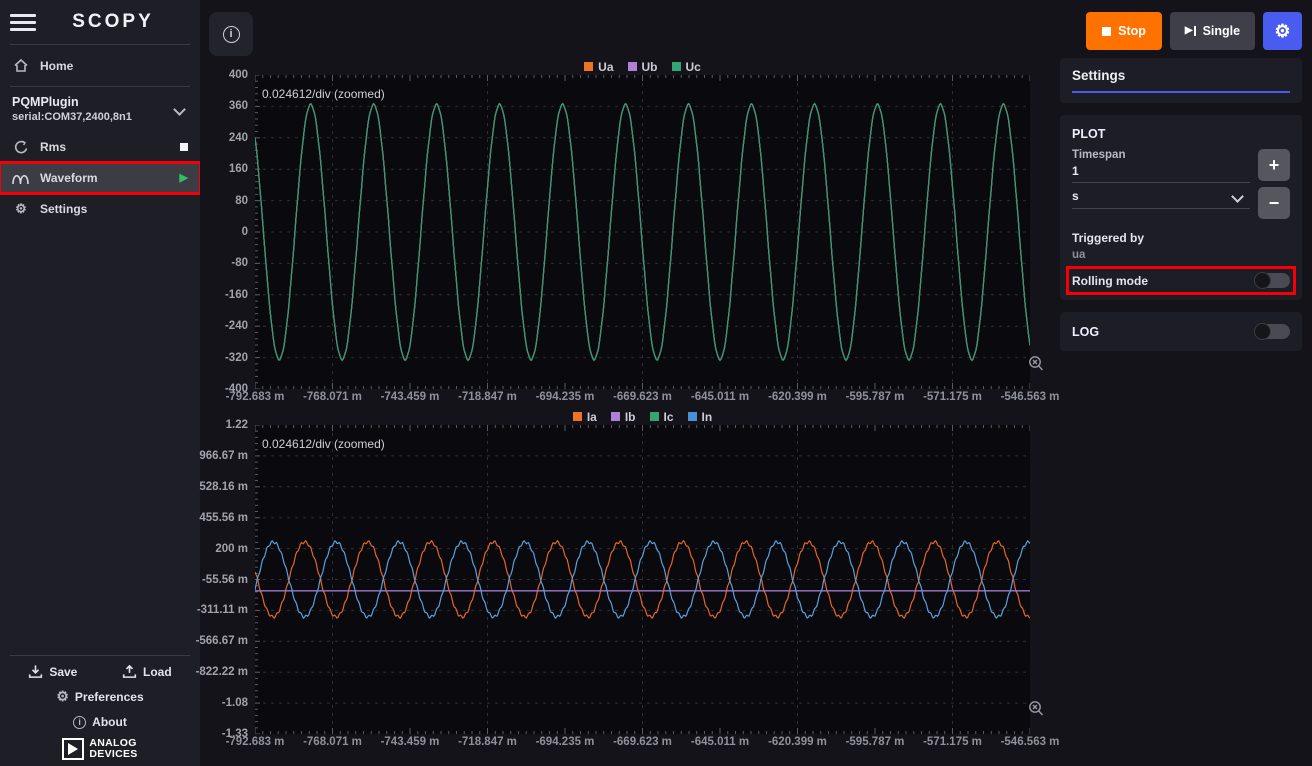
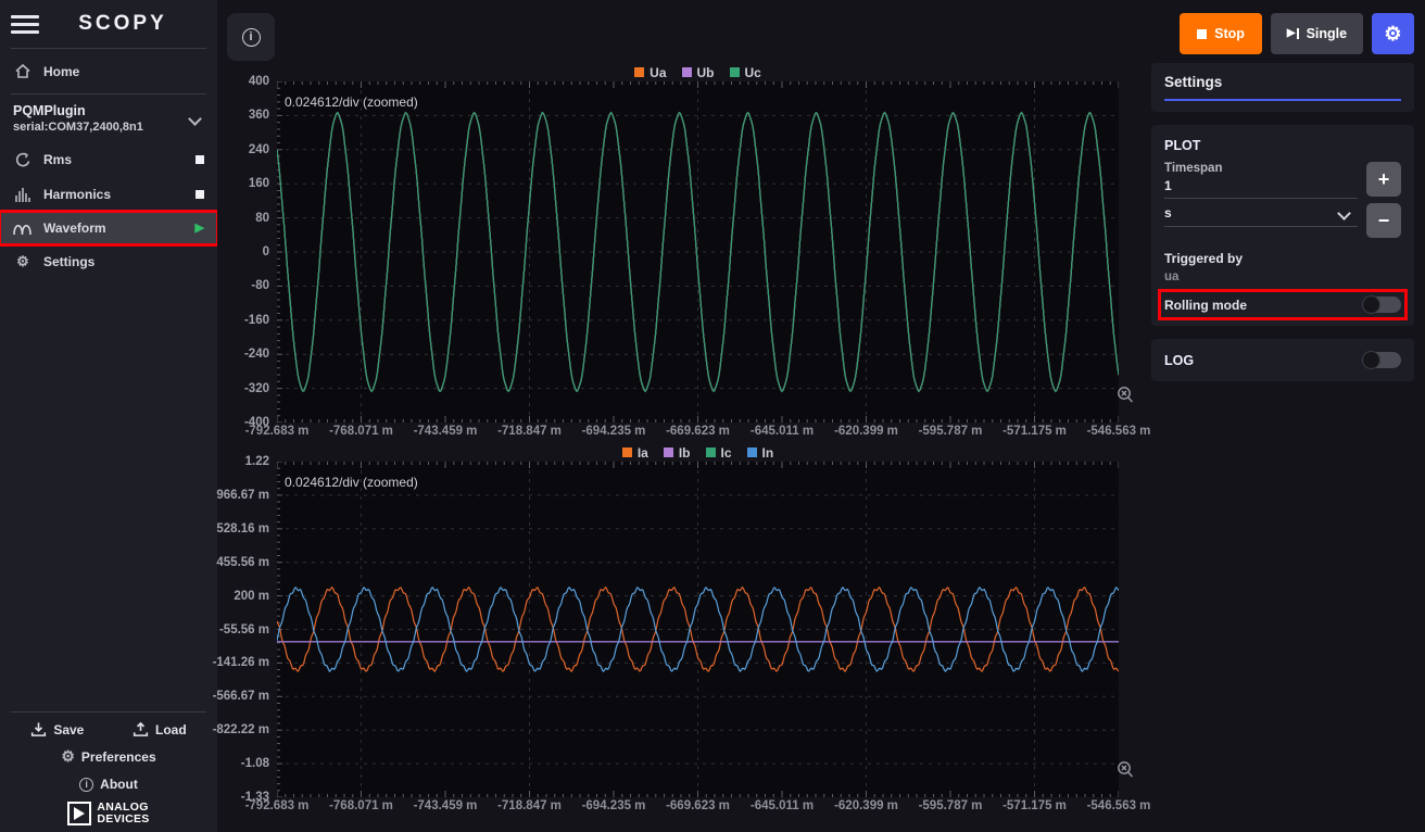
  SCOPY
  Home
  PQMPlugin
  serial:COM37,2400,8n1
  Rms
+ Harmonics
  Waveform
  ▶
  ⚙
  Settings
  Save
  Load
  ⚙
  Preferences
  i
  About
  ANALOG
  DEVICES
  i
  Ua
  Ub
  Uc
  400
  360
  240
  160
  80
  0
  -80
  -160
  -240
  -320
  -400
  0.024612/div (zoomed)
  -792.683 m
  -768.071 m
  -743.459 m
  -718.847 m
  -694.235 m
  -669.623 m
  -645.011 m
  -620.399 m
  -595.787 m
  -571.175 m
  -546.563 m
  Ia
  Ib
  Ic
  In
  1.22
  966.67 m
  528.16 m
  455.56 m
  200 m
  -55.56 m
- -311.11 m
+ -141.26 m
  -566.67 m
  -822.22 m
  -1.08
  -1.33
  0.024612/div (zoomed)
  -792.683 m
  -768.071 m
  -743.459 m
  -718.847 m
  -694.235 m
  -669.623 m
  -645.011 m
  -620.399 m
  -595.787 m
  -571.175 m
  -546.563 m
  Stop
  ▶
  Single
  ⚙
  Settings
  PLOT
  Timespan
  1
  s
  +
  −
  Triggered by
  ua
  Rolling mode
  LOG
